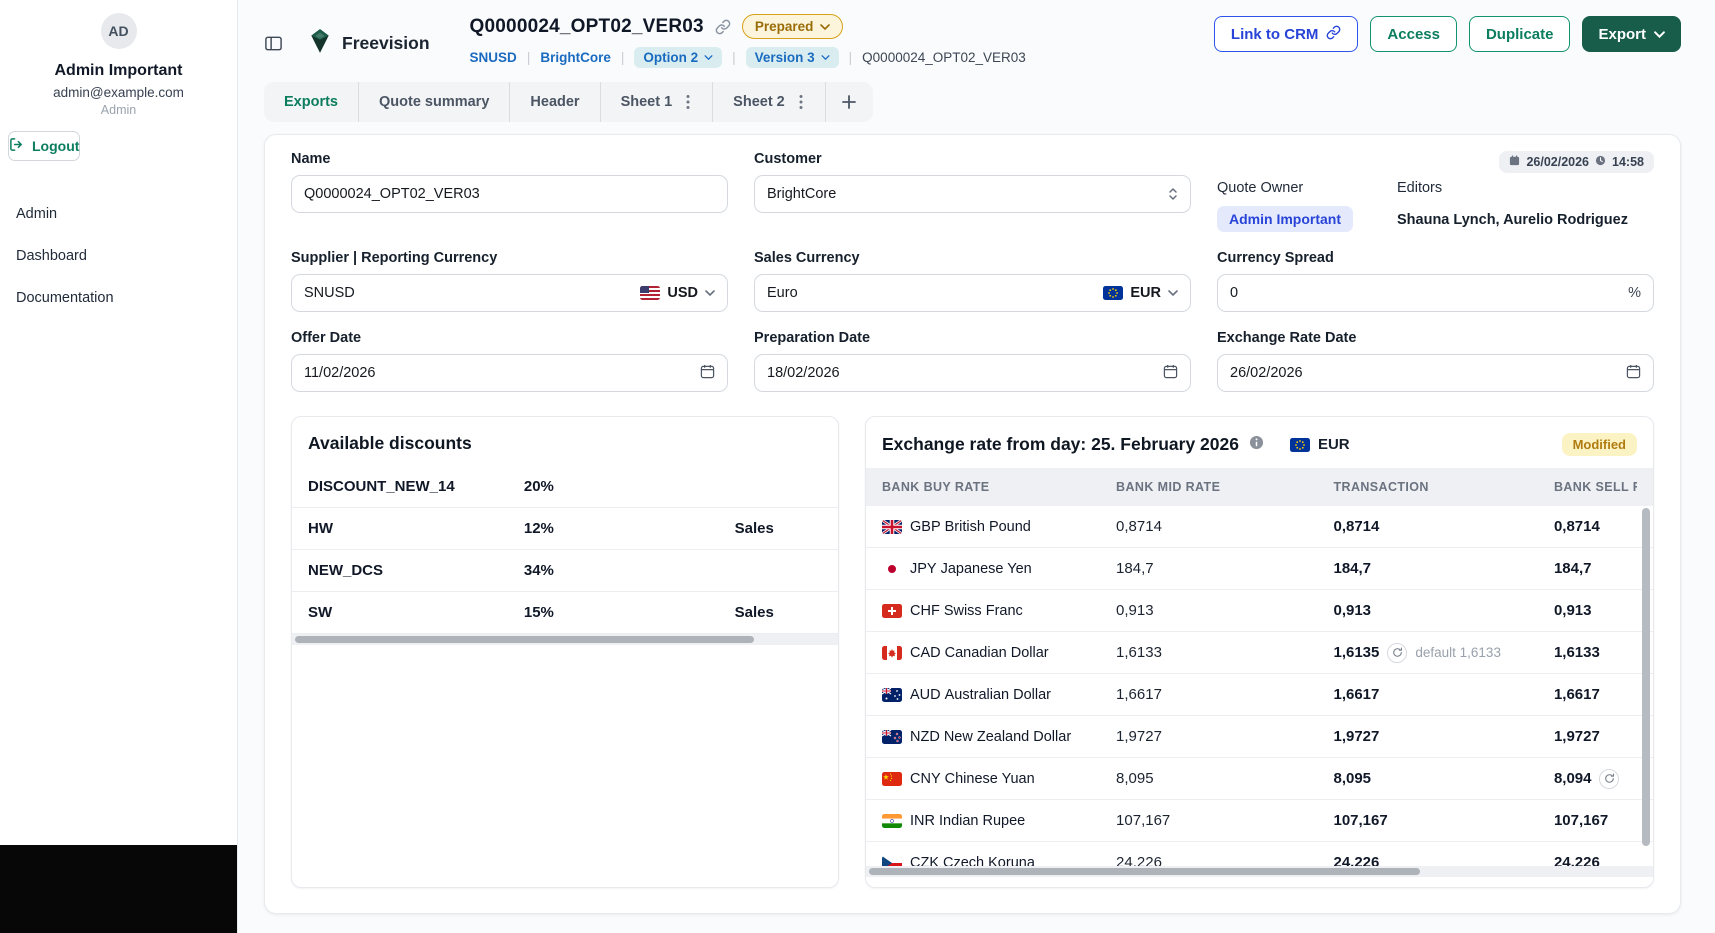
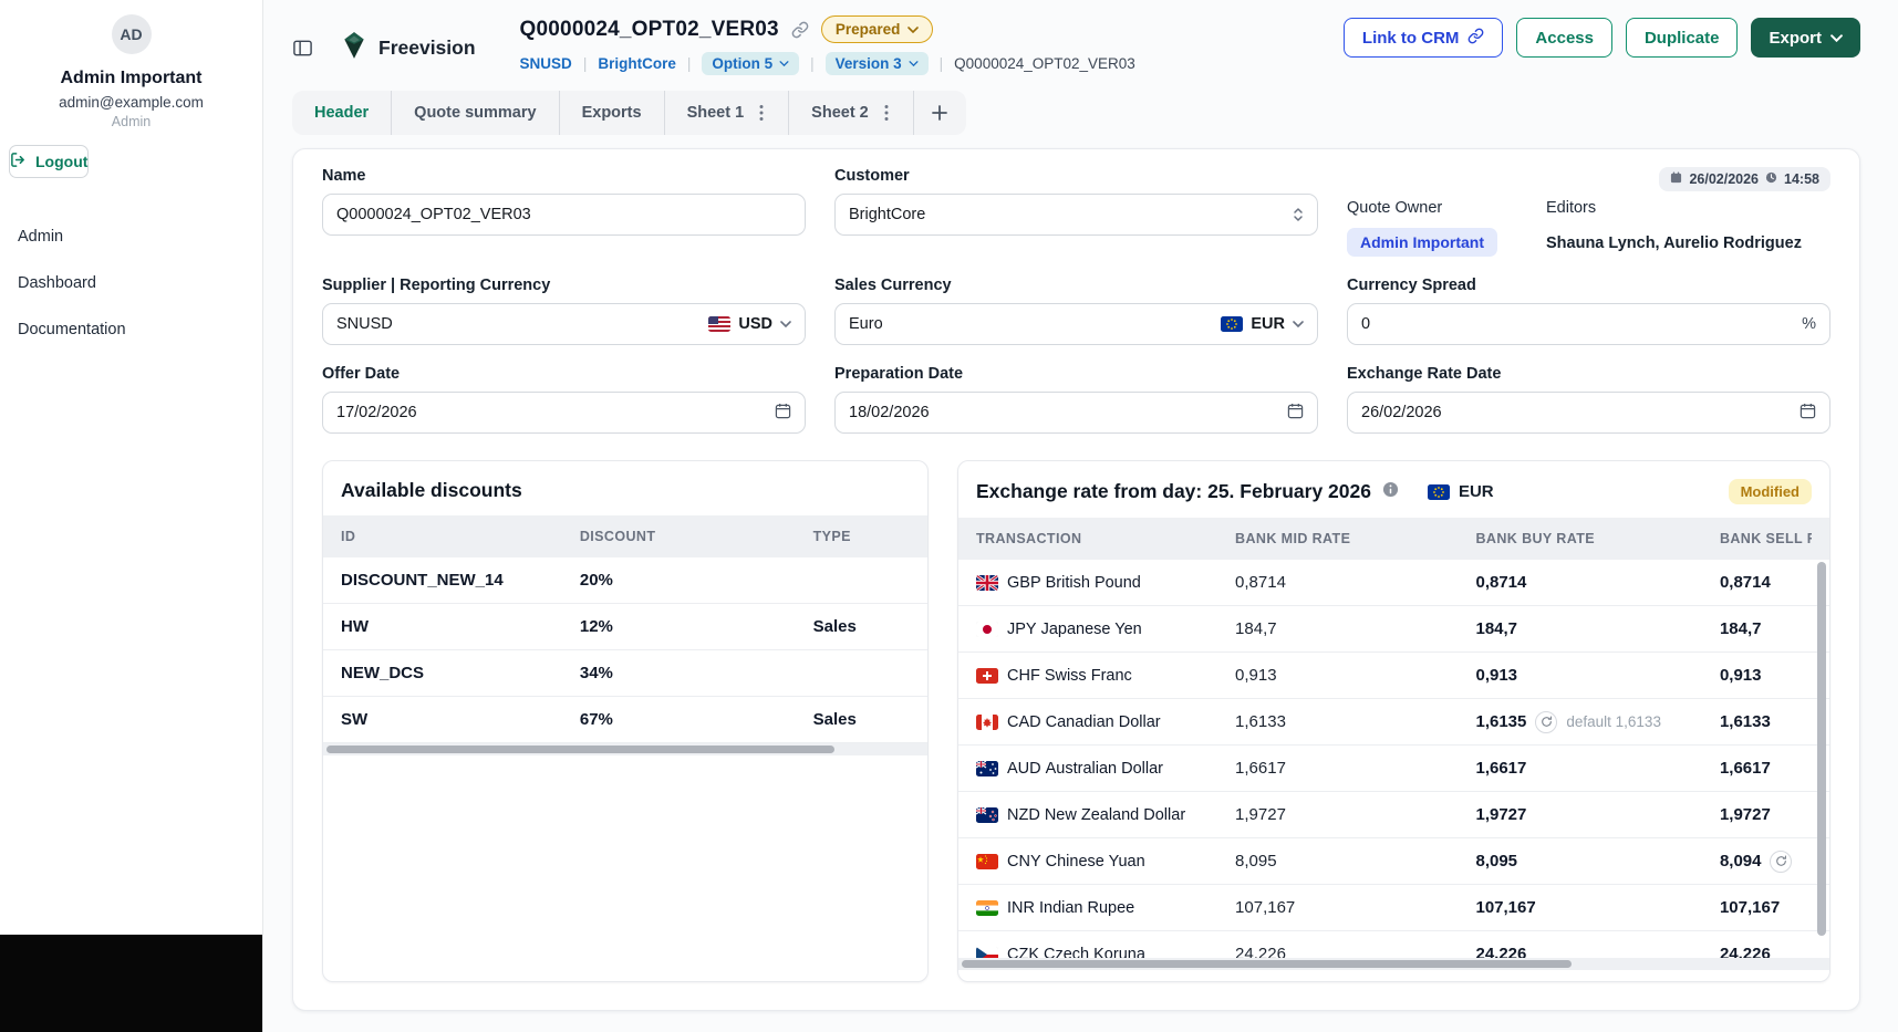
  AD
  Admin Important
  admin@example.com
  Admin
  Logout
  Admin
  Dashboard
  Documentation
  Freevision
  Q0000024_OPT02_VER03
  Prepared
  SNUSD
  |
  BrightCore
  |
- Option 2
+ Option 5
  |
  Version 3
  |
  Q0000024_OPT02_VER03
  Link to CRM
  Access
  Duplicate
  Export
- Exports
+ Header
  Quote summary
- Header
+ Exports
  Sheet 1
  Sheet 2
  Name
  Q0000024_OPT02_VER03
  Customer
  BrightCore
  26/02/2026
  14:58
  Quote Owner
  Admin Important
  Editors
  Shauna Lynch, Aurelio Rodriguez
  Supplier | Reporting Currency
  SNUSD
  USD
  Sales Currency
  Euro
  EUR
  Currency Spread
  0
  %
  Offer Date
- 11/02/2026
+ 17/02/2026
  Preparation Date
  18/02/2026
  Exchange Rate Date
  26/02/2026
  Available discounts
+ ID
+ DISCOUNT
+ TYPE
  DISCOUNT_NEW_14
  20%
  HW
  12%
  Sales
  NEW_DCS
  34%
  SW
- 15%
+ 67%
  Sales
  Exchange rate from day: 25. February 2026
  EUR
  Modified
- BANK BUY RATE
+ TRANSACTION
  BANK MID RATE
- TRANSACTION
+ BANK BUY RATE
  GBP
  British Pound
  0,8714
  0,8714
  0,8714
  JPY
  Japanese Yen
  184,7
  184,7
  184,7
  CHF
  Swiss Franc
  0,913
  0,913
  0,913
  CAD
  Canadian Dollar
  1,6133
  1,6135
  default 1,6133
  1,6133
  AUD
  Australian Dollar
  1,6617
  1,6617
  1,6617
  NZD
  New Zealand Dollar
  1,9727
  1,9727
  1,9727
  CNY
  Chinese Yuan
  8,095
  8,095
  8,094
  INR
  Indian Rupee
  107,167
  107,167
  107,167
  CZK
  Czech Koruna
  24,226
  24,226
  24,226
